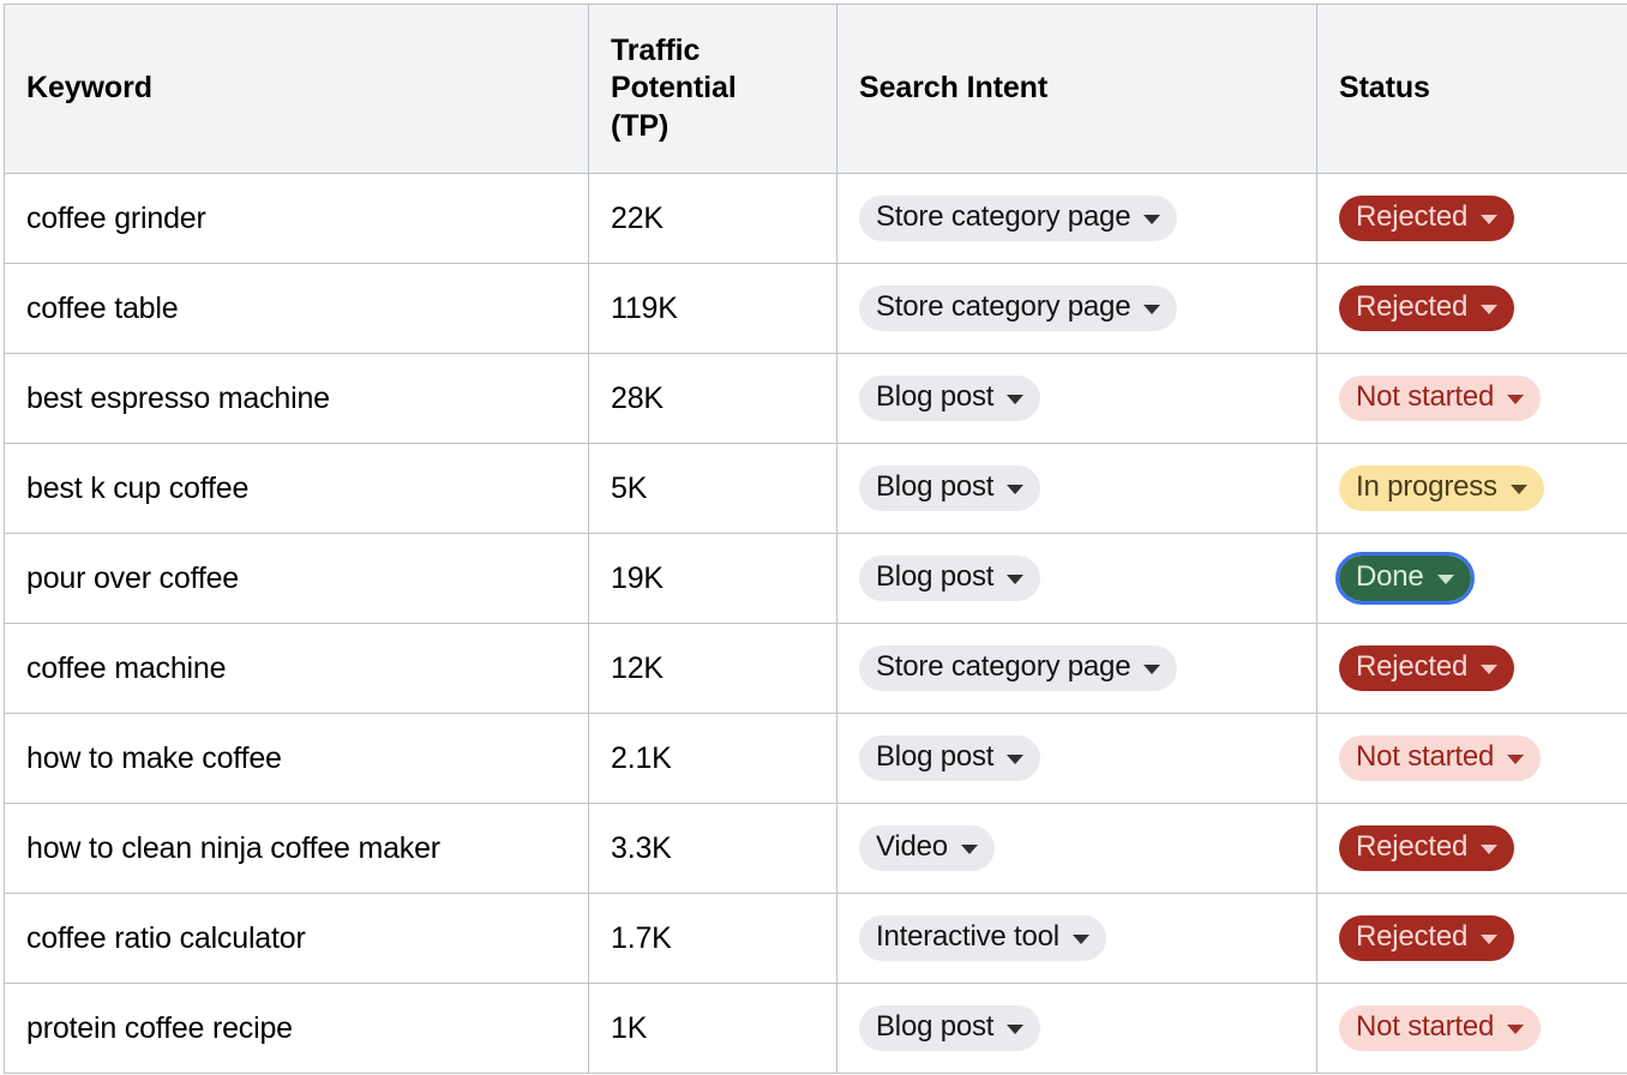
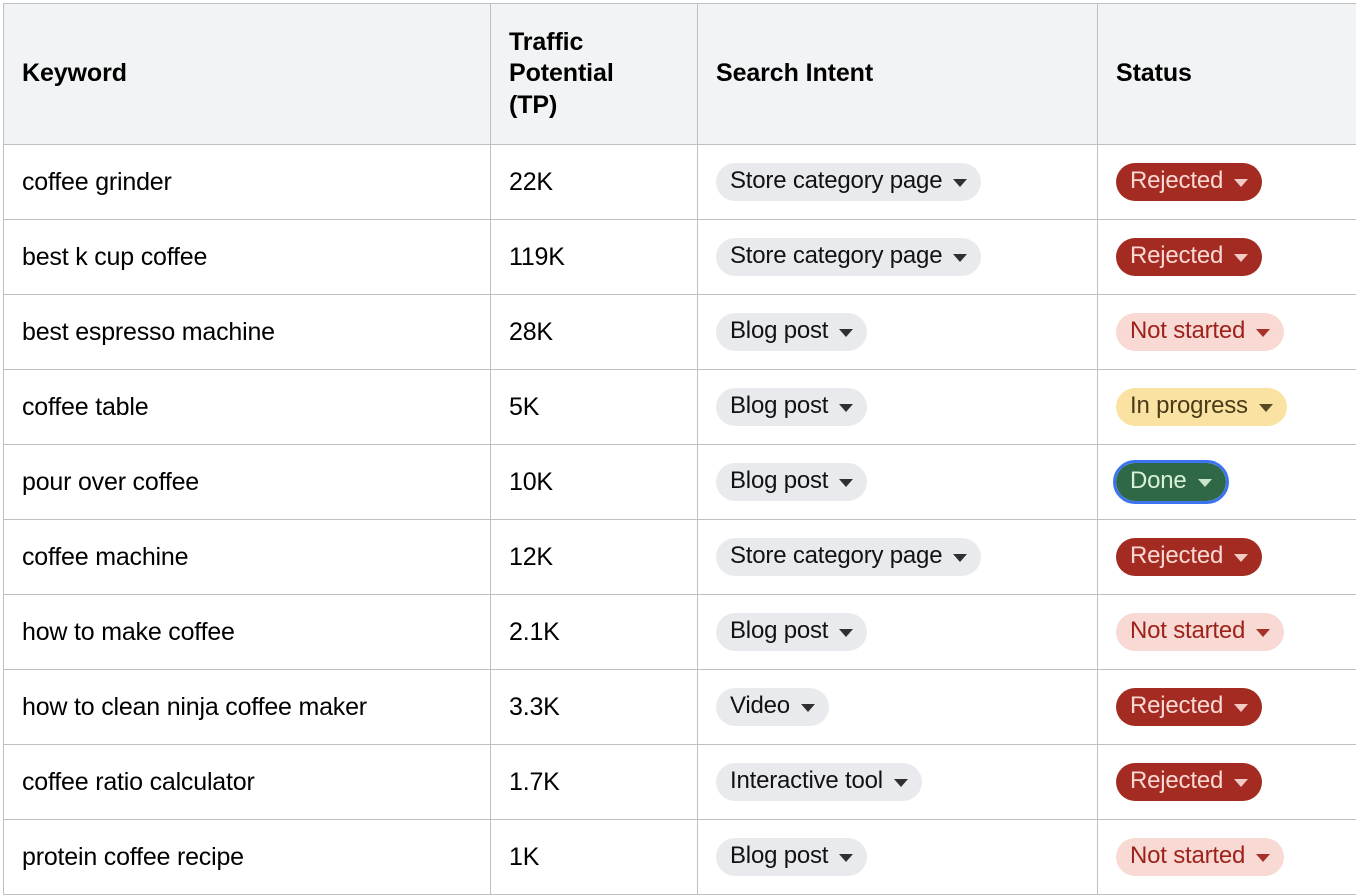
  Keyword	Traffic Potential (TP)	Search Intent	Status
  coffee grinder	22K	Store category page	Rejected
- coffee table	119K	Store category page	Rejected
+ best k cup coffee	119K	Store category page	Rejected
  best espresso machine	28K	Blog post	Not started
- best k cup coffee	5K	Blog post	In progress
+ coffee table	5K	Blog post	In progress
- pour over coffee	19K	Blog post	Done
+ pour over coffee	10K	Blog post	Done
  coffee machine	12K	Store category page	Rejected
  how to make coffee	2.1K	Blog post	Not started
  how to clean ninja coffee maker	3.3K	Video	Rejected
  coffee ratio calculator	1.7K	Interactive tool	Rejected
  protein coffee recipe	1K	Blog post	Not started
